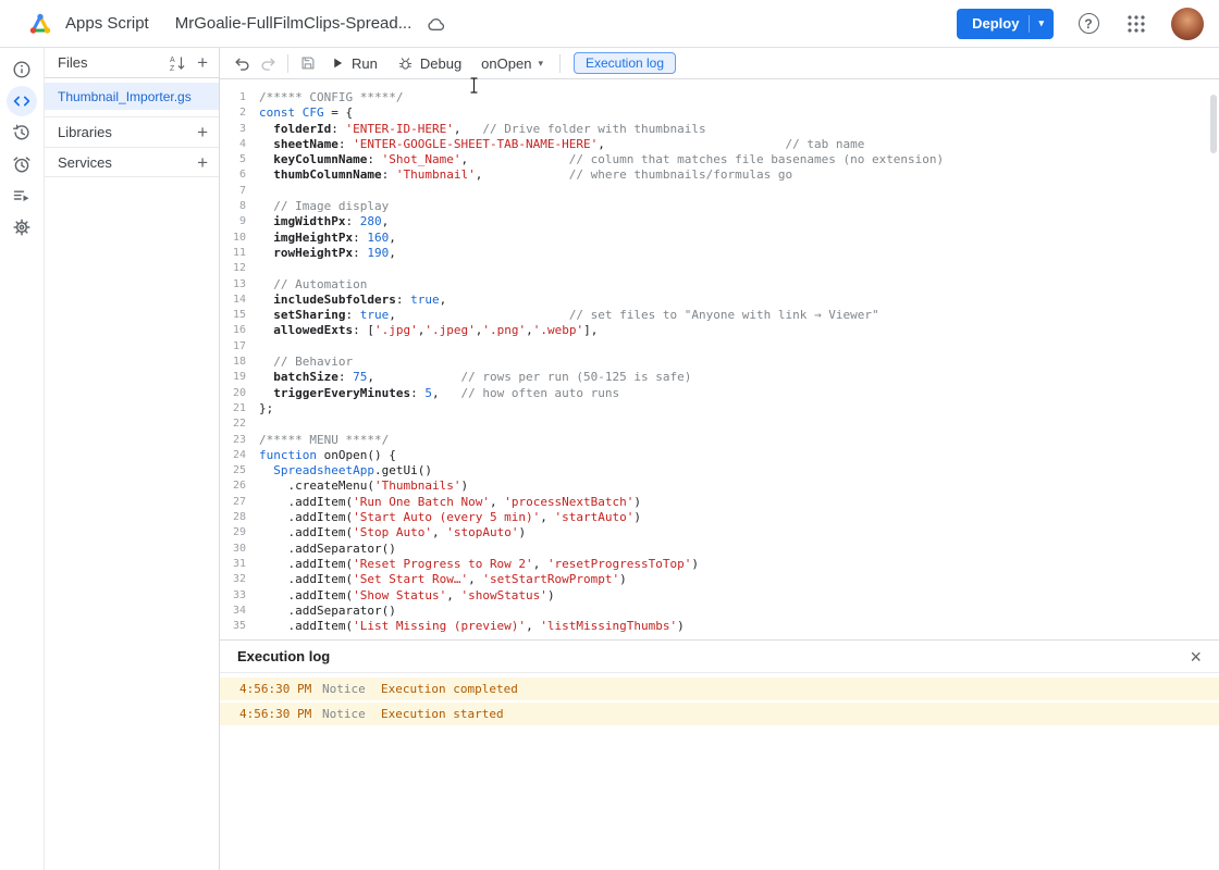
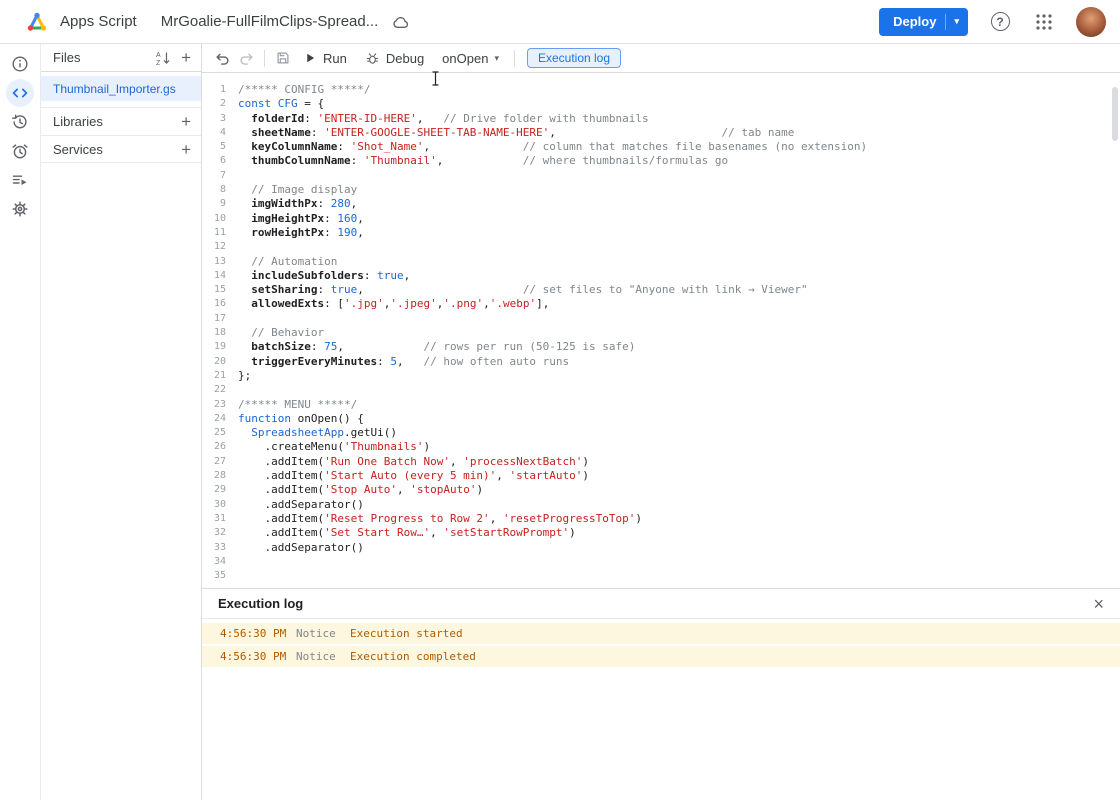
  Apps Script
  MrGoalie-FullFilmClips-Spread...
  Deploy
  ▾
  ?
  Files
  +
  Thumbnail_Importer.gs
  Libraries
  +
  Services
  +
  Run
  Debug
  onOpen
  ▾
  Execution log
  1
  2
  3
  4
  5
  6
  7
  8
  9
  10
  11
  12
  13
  14
  15
  16
  17
  18
  19
  20
  21
  22
  23
  24
  25
  26
  27
  28
  29
  30
  31
  32
  33
  34
  35
  /***** CONFIG *****/
  const CFG = {
  folderId: 'ENTER-ID-HERE', // Drive folder with thumbnails
  sheetName: 'ENTER-GOOGLE-SHEET-TAB-NAME-HERE', // tab name
  keyColumnName: 'Shot_Name', // column that matches file basenames (no extension)
  thumbColumnName: 'Thumbnail', // where thumbnails/formulas go
  // Image display
  imgWidthPx: 280,
  imgHeightPx: 160,
  rowHeightPx: 190,
  // Automation
  includeSubfolders: true,
  setSharing: true, // set files to "Anyone with link → Viewer"
  allowedExts: ['.jpg','.jpeg','.png','.webp'],
  // Behavior
  batchSize: 75, // rows per run (50-125 is safe)
  triggerEveryMinutes: 5, // how often auto runs
  };
  /***** MENU *****/
  function onOpen() {
  SpreadsheetApp.getUi()
  .createMenu('Thumbnails')
  .addItem('Run One Batch Now', 'processNextBatch')
  .addItem('Start Auto (every 5 min)', 'startAuto')
  .addItem('Stop Auto', 'stopAuto')
  .addSeparator()
  .addItem('Reset Progress to Row 2', 'resetProgressToTop')
  .addItem('Set Start Row…', 'setStartRowPrompt')
- .addItem('Show Status', 'showStatus')
  .addSeparator()
- .addItem('List Missing (preview)', 'listMissingThumbs')
  Execution log
  ×
  4:56:30 PM
  Notice
- Execution completed
+ Execution started
  4:56:30 PM
  Notice
- Execution started
+ Execution completed
